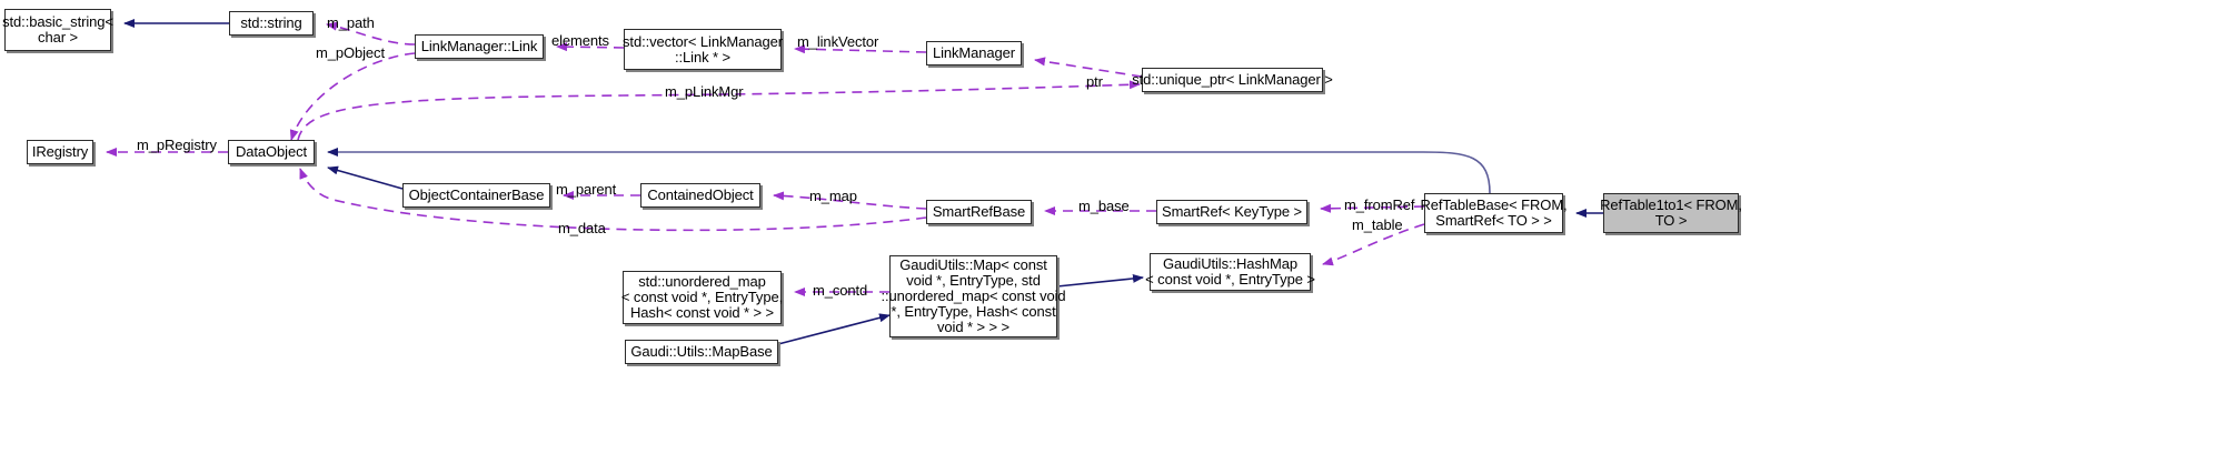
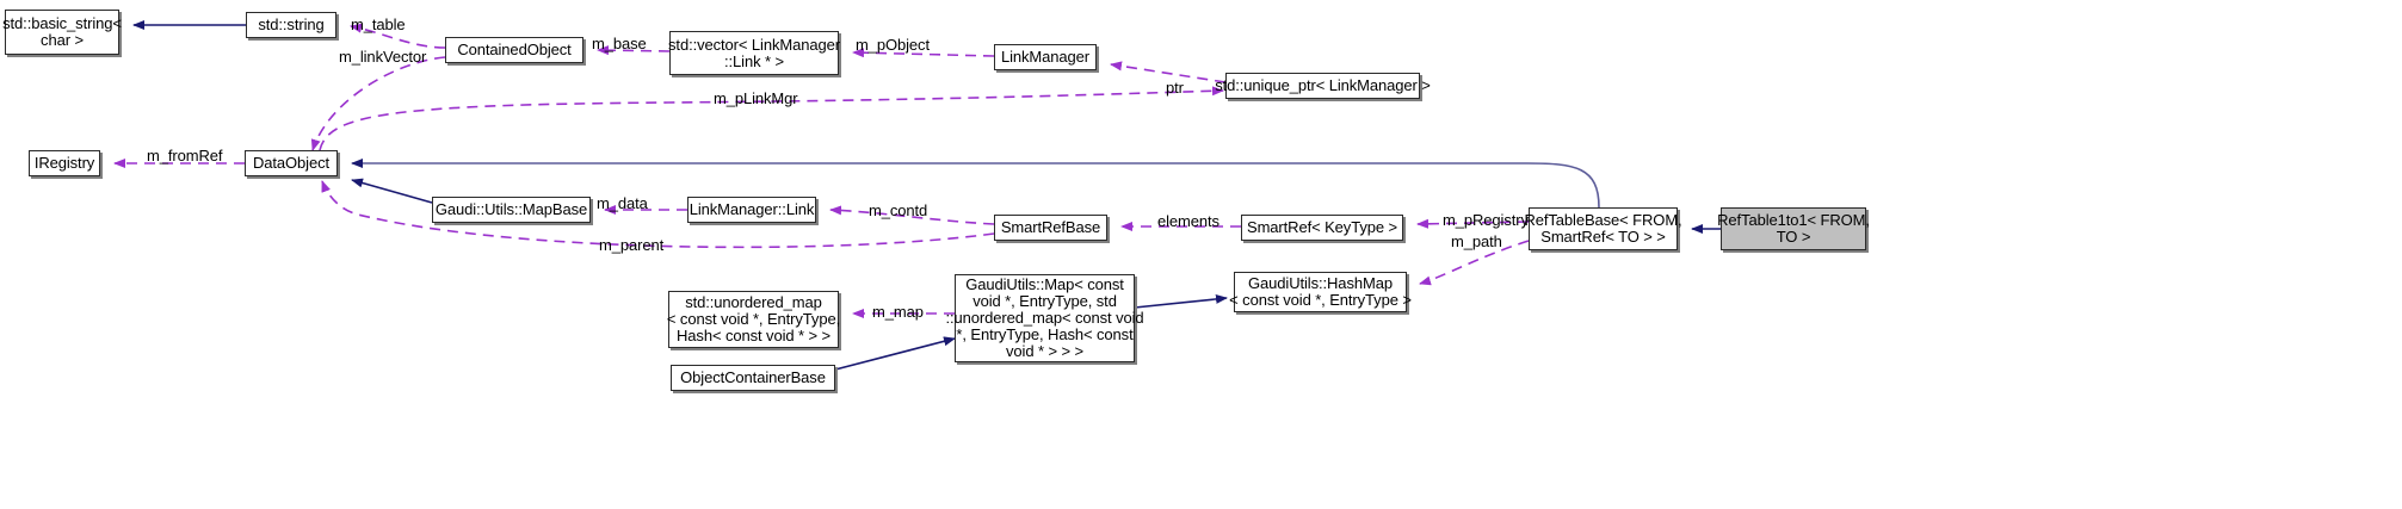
  std::basic_string<
  char >
  std::string
- LinkManager::Link
+ ContainedObject
  std::vector< LinkManager
  ::Link * >
  LinkManager
  std::unique_ptr< LinkManager >
  IRegistry
  DataObject
- ObjectContainerBase
+ Gaudi::Utils::MapBase
- ContainedObject
+ LinkManager::Link
  SmartRefBase
  SmartRef< KeyType >
  RefTableBase< FROM,
  SmartRef< TO > >
  RefTable1to1< FROM,
  TO >
  GaudiUtils::HashMap
  < const void *, EntryType >
  GaudiUtils::Map< const
  void *, EntryType, std
  ::unordered_map< const void
  *, EntryType, Hash< const
  void * > > >
  std::unordered_map
  < const void *, EntryType,
  Hash< const void * > >
- Gaudi::Utils::MapBase
+ ObjectContainerBase
- m_path
+ m_table
- m_pObject
+ m_linkVector
- elements
+ m_base
- m_linkVector
+ m_pObject
  ptr
  m_pLinkMgr
- m_pRegistry
+ m_fromRef
- m_parent
+ m_data
- m_map
+ m_contd
- m_base
+ elements
- m_fromRef
+ m_pRegistry
- m_table
+ m_path
- m_data
+ m_parent
- m_contd
+ m_map
